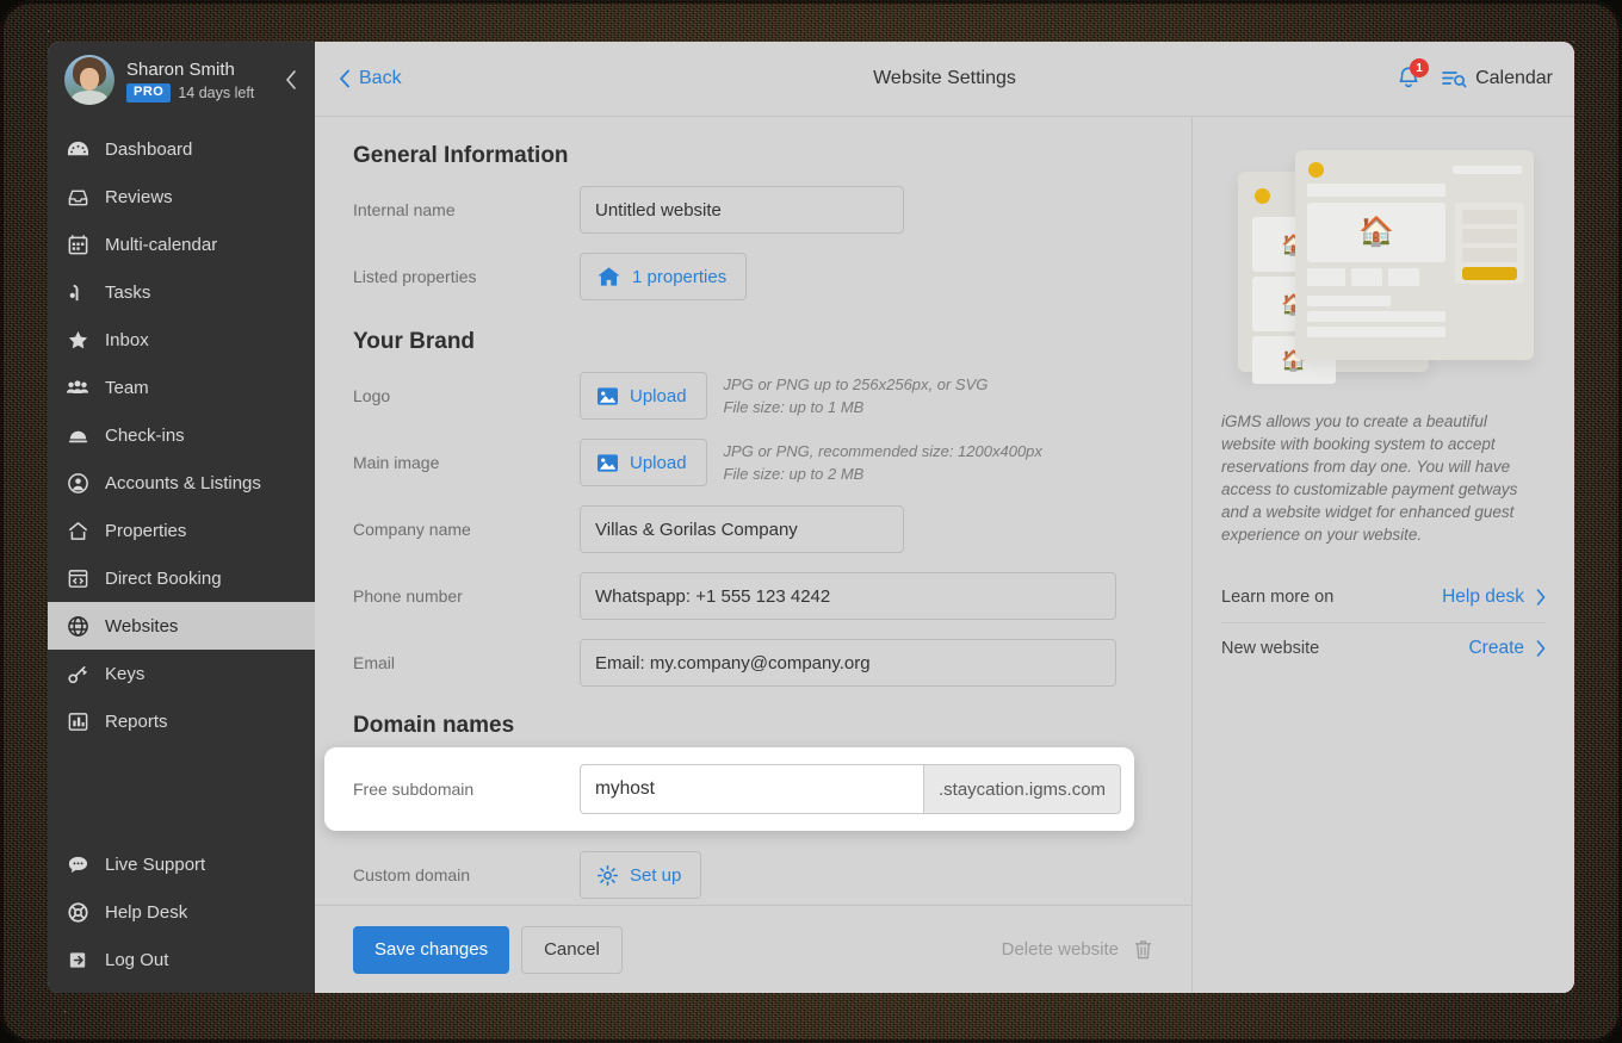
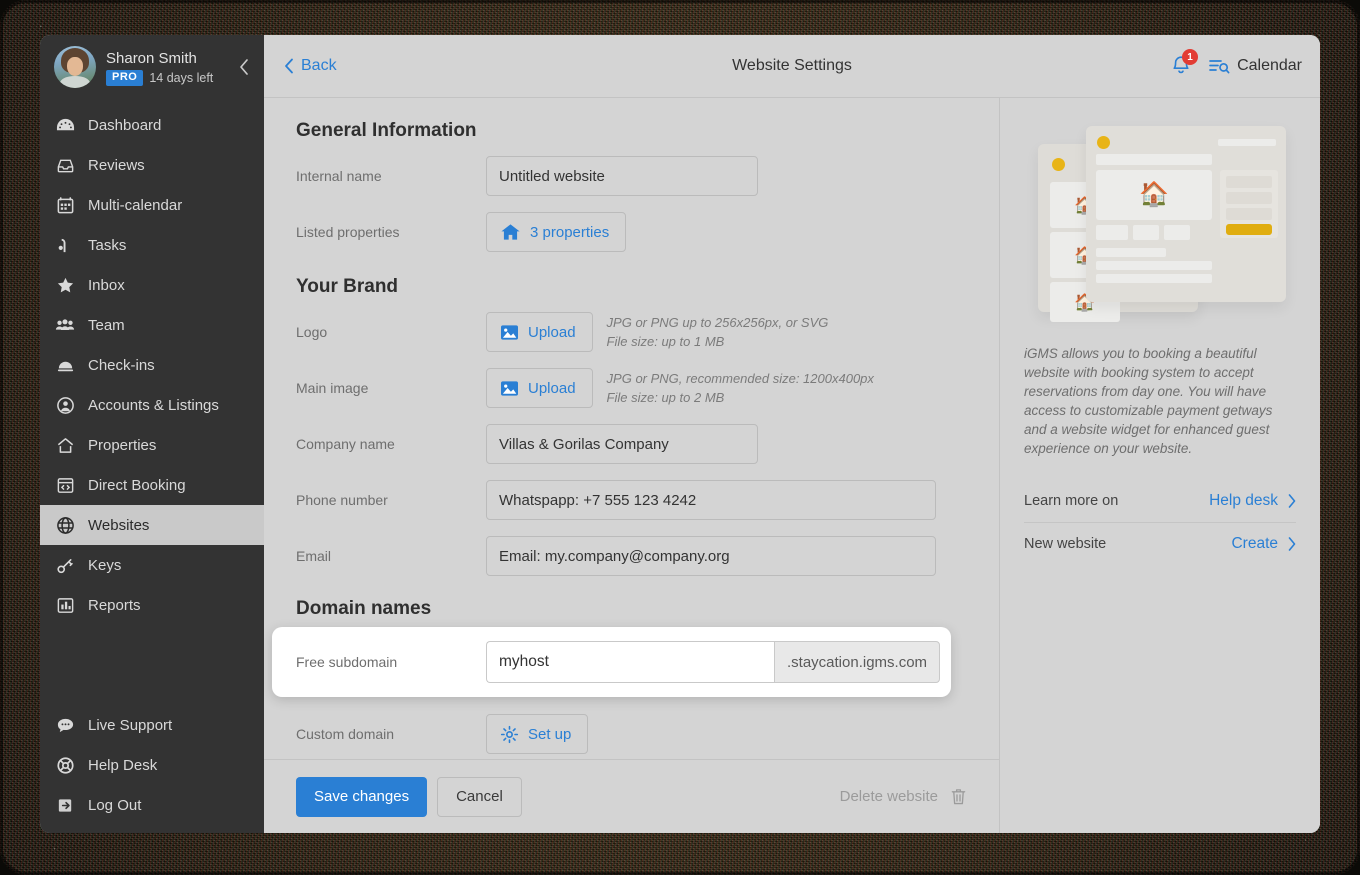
  Sharon Smith
  PRO
  14 days left
  Dashboard
  Reviews
  Multi-calendar
  Tasks
  Inbox
  Team
  Check-ins
  Accounts & Listings
  Properties
  Direct Booking
  Websites
  Keys
  Reports
  Live Support
  Help Desk
  Log Out
  Back
  Website Settings
  1
  Calendar
  General Information
  Internal name
  Untitled website
  Listed properties
- 1 properties
+ 3 properties
  Your Brand
  Logo
  Upload
  JPG or PNG up to 256x256px, or SVG
  File size: up to 1 MB
  Main image
  Upload
  JPG or PNG, recommended size: 1200x400px
  File size: up to 2 MB
  Company name
  Villas & Gorilas Company
  Phone number
- Whatspapp: +1 555 123 4242
+ Whatspapp: +7 555 123 4242
  Email
  Email: my.company@company.org
  Domain names
  Custom domain
  Set up
  Free subdomain
  myhost
  .staycation.igms.com
  Save changes
  Cancel
  Delete website
  🏠
  🏠
  🏠
  🏠
- iGMS allows you to create a beautiful website with booking system to accept reservations from day one. You will have access to customizable payment getways and a website widget for enhanced guest experience on your website.
+ iGMS allows you to booking a beautiful website with booking system to accept reservations from day one. You will have access to customizable payment getways and a website widget for enhanced guest experience on your website.
  Learn more on
  Help desk
  New website
  Create
